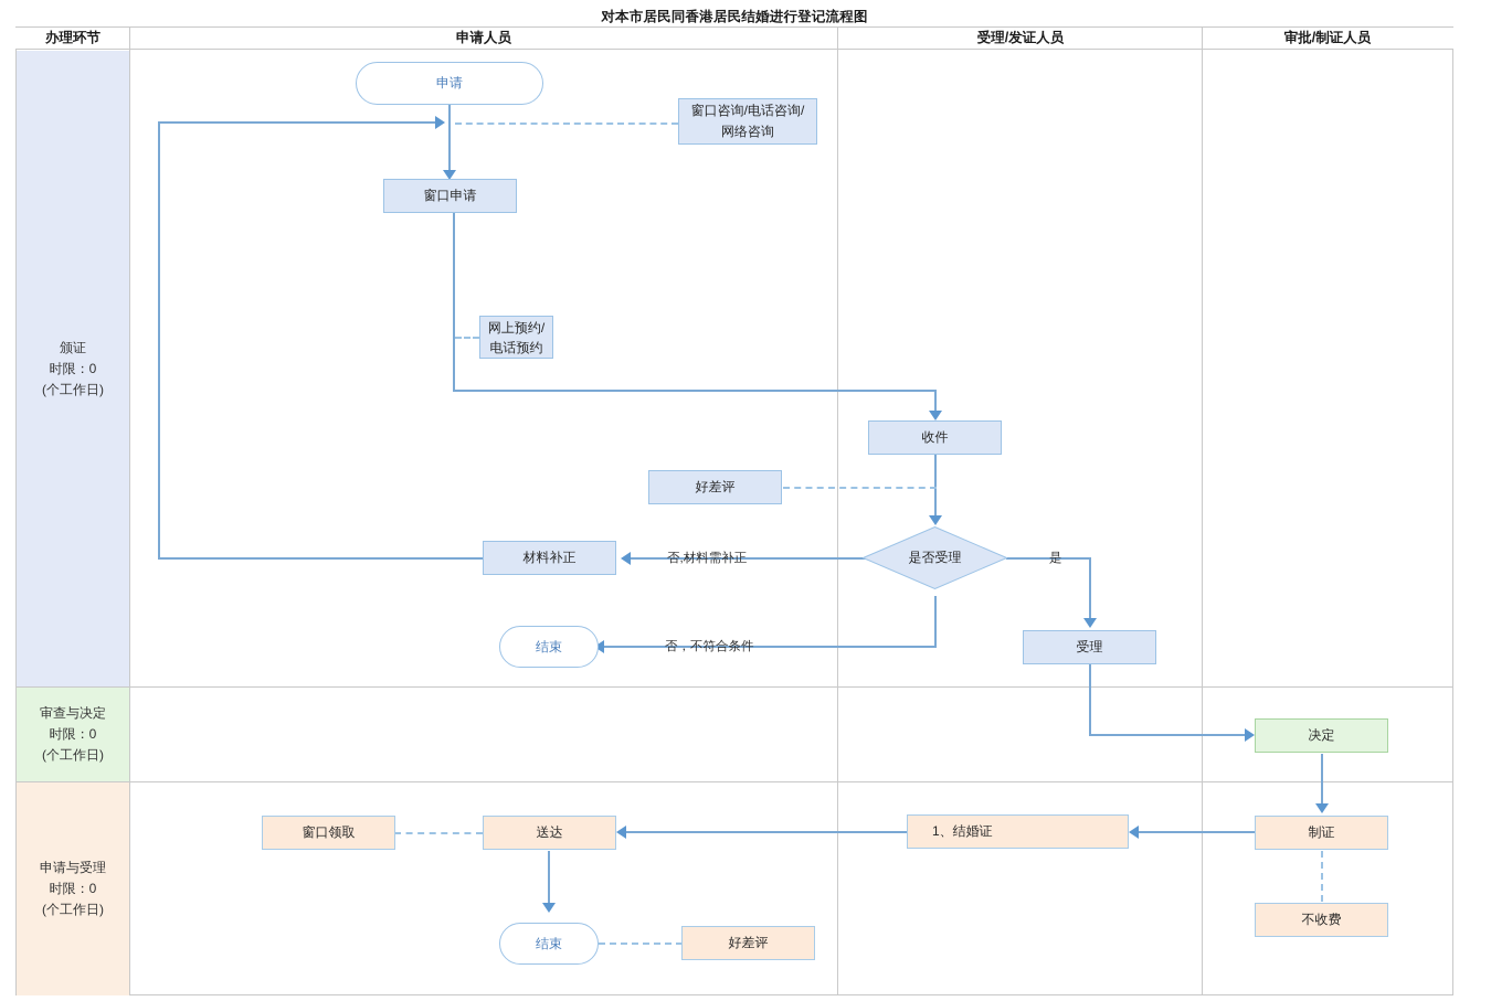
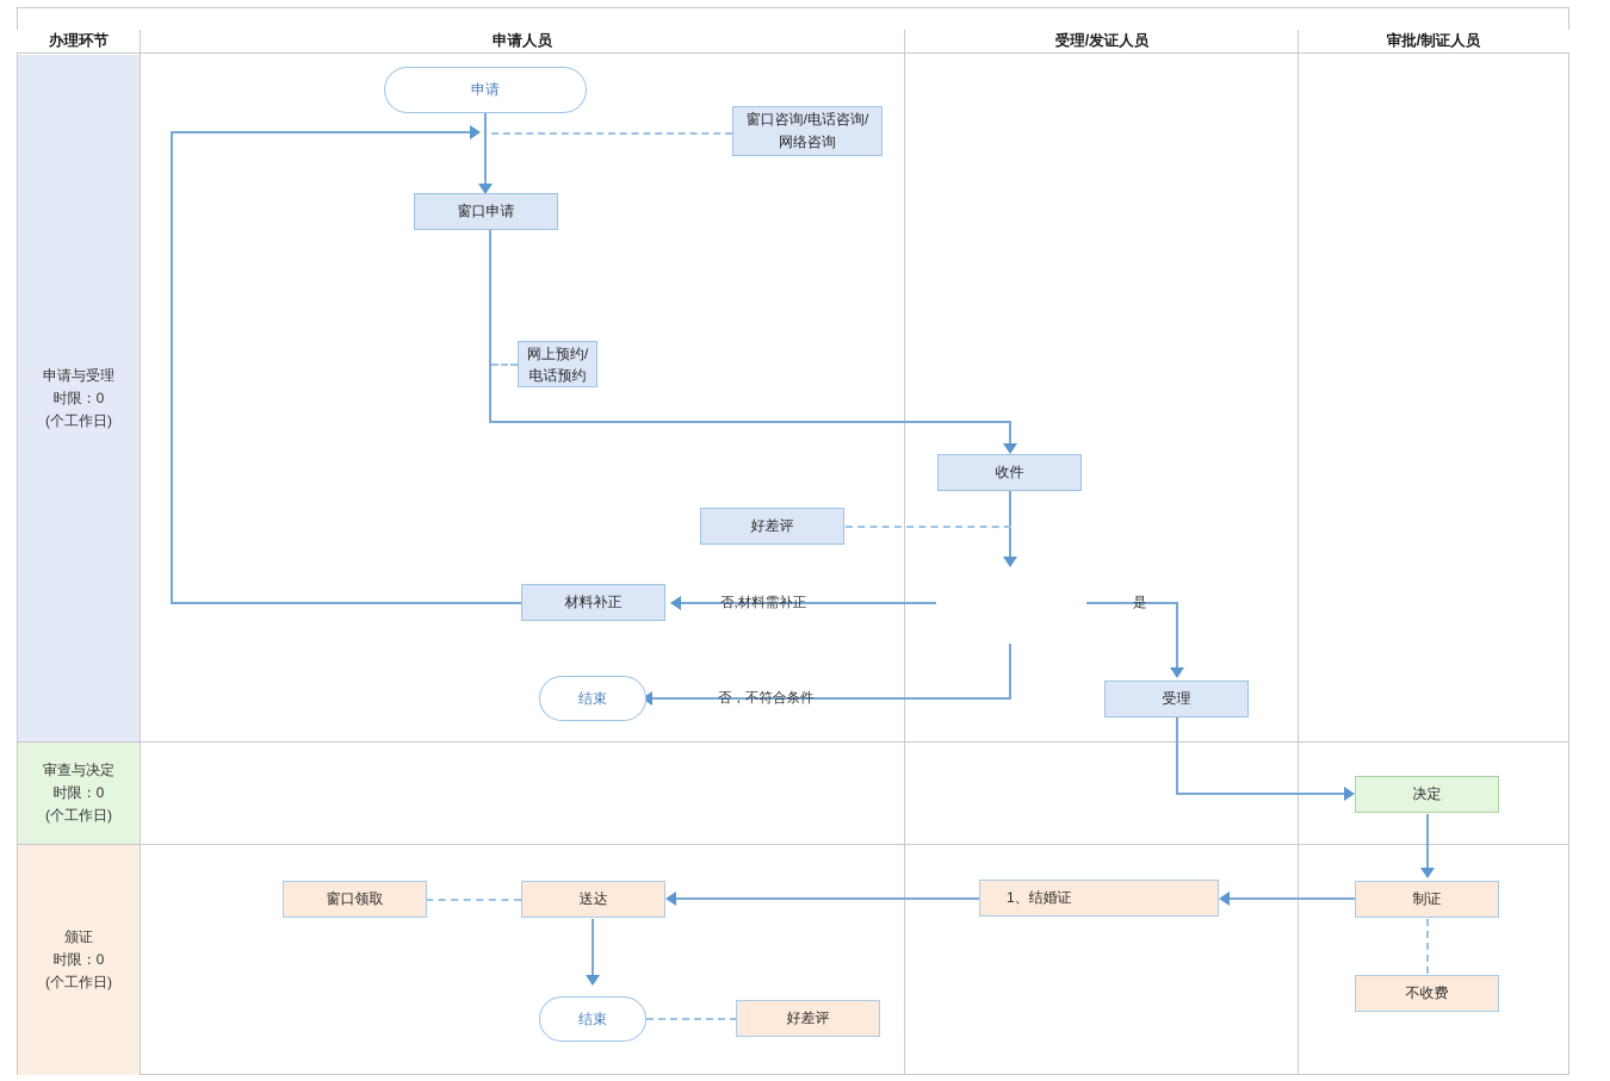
- 对本市居民同香港居民结婚进行登记流程图
  办理环节
  申请人员
  受理/发证人员
  审批/制证人员
- 颁证
+ 申请与受理
  时限：0
  (个工作日)
  审查与决定
  时限：0
  (个工作日)
- 申请与受理
+ 颁证
  时限：0
  (个工作日)
  否,材料需补正
  是
  否，不符合条件
  申请
  窗口咨询/电话咨询/
  网络咨询
  窗口申请
  网上预约/
  电话预约
  收件
  好差评
  材料补正
- 是否受理
  结束
  受理
  决定
  制证
  不收费
  1、结婚证
  送达
  窗口领取
  结束
  好差评
